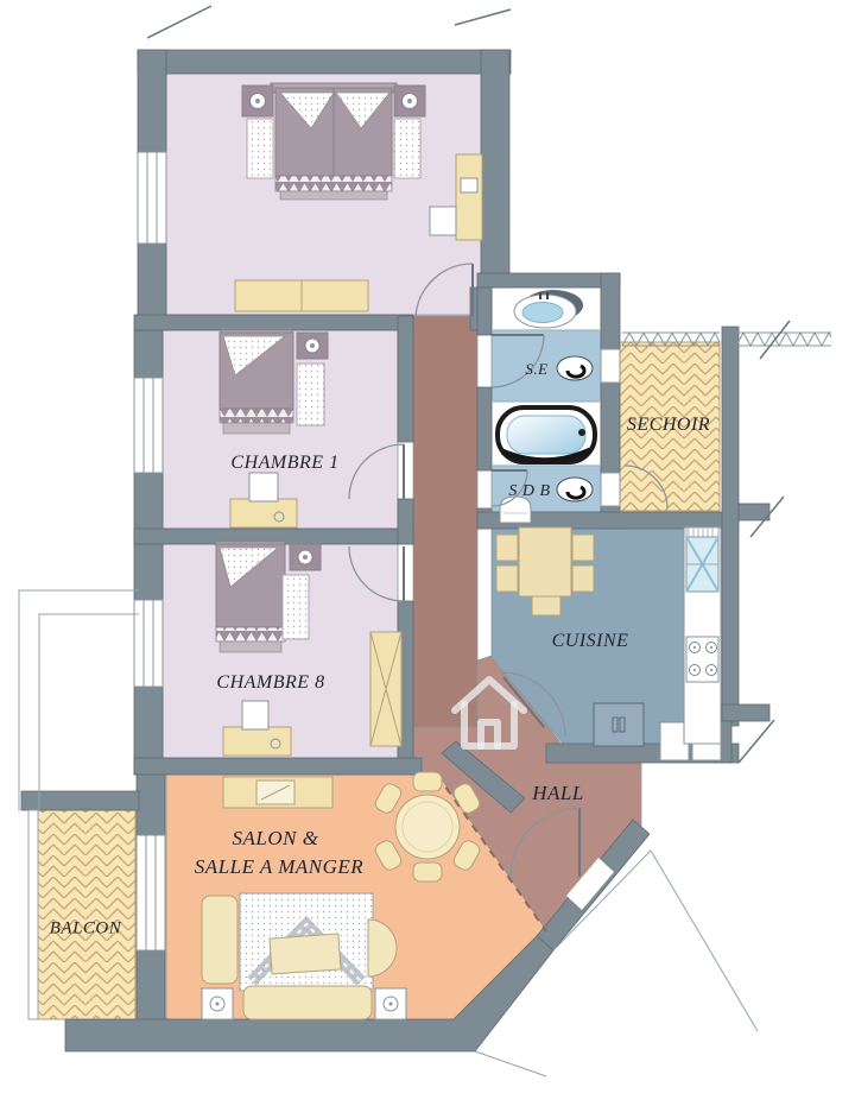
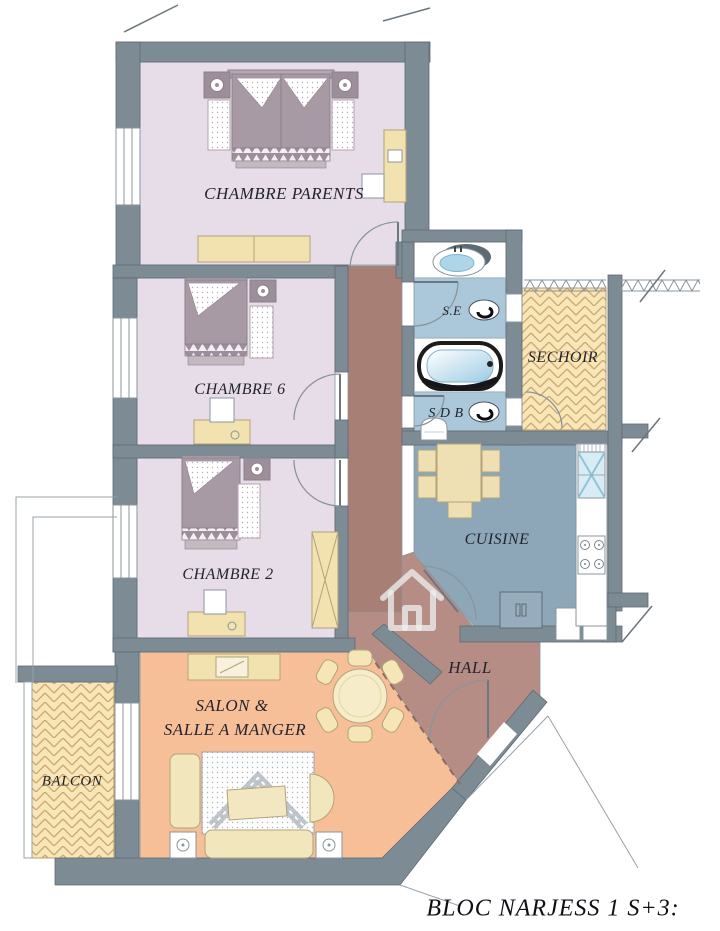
+ CHAMBRE PARENTS
- CHAMBRE 1
+ CHAMBRE 6
- CHAMBRE 8
+ CHAMBRE 2
  SALON &
  SALLE A MANGER
  BALCON
  SECHOIR
  CUISINE
  HALL
  S.E
  S D B
+ BLOC NARJESS 1 S+3:
